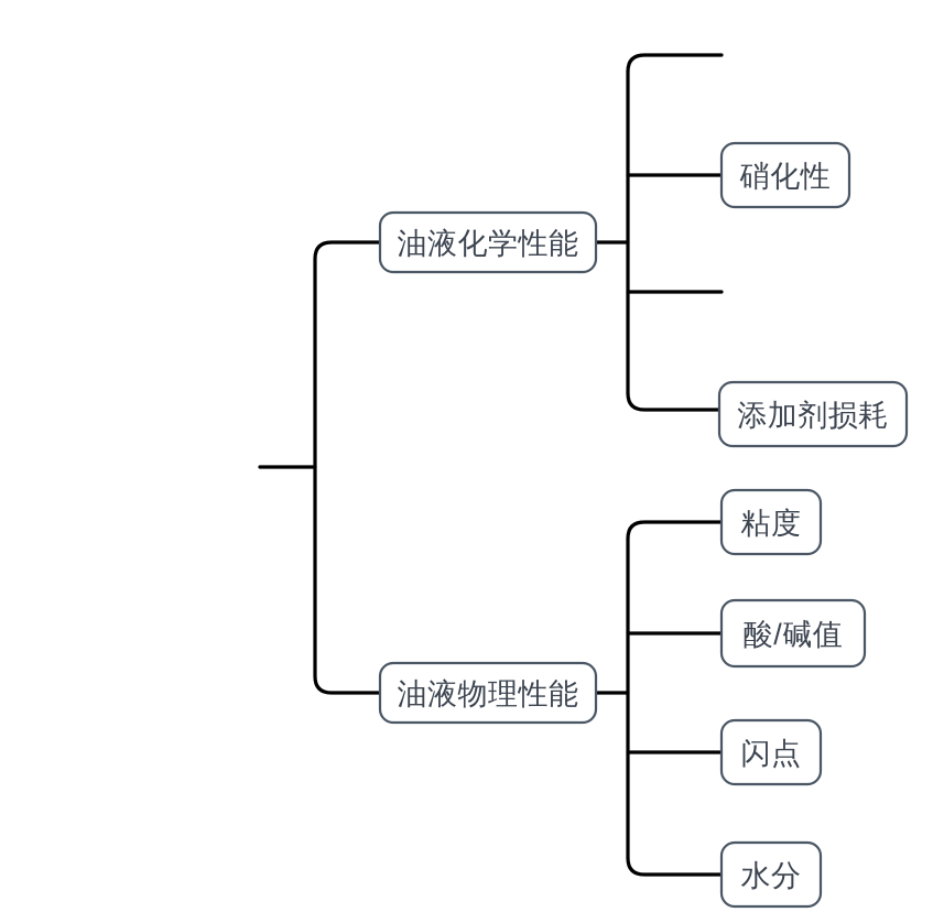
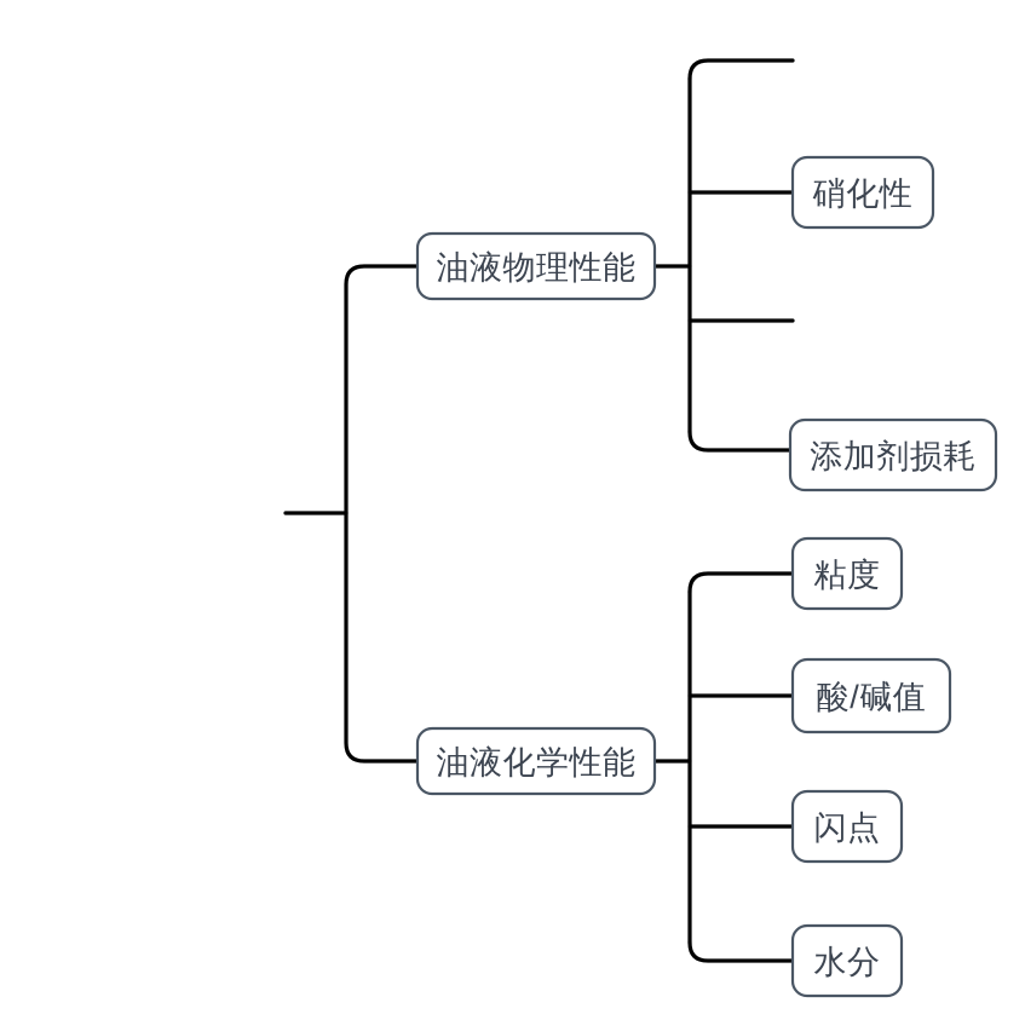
- 油液化学性能
+ 油液物理性能
  硝化性
  添加剂损耗
- 油液物理性能
+ 油液化学性能
  粘度
  酸/碱值
  闪点
  水分
